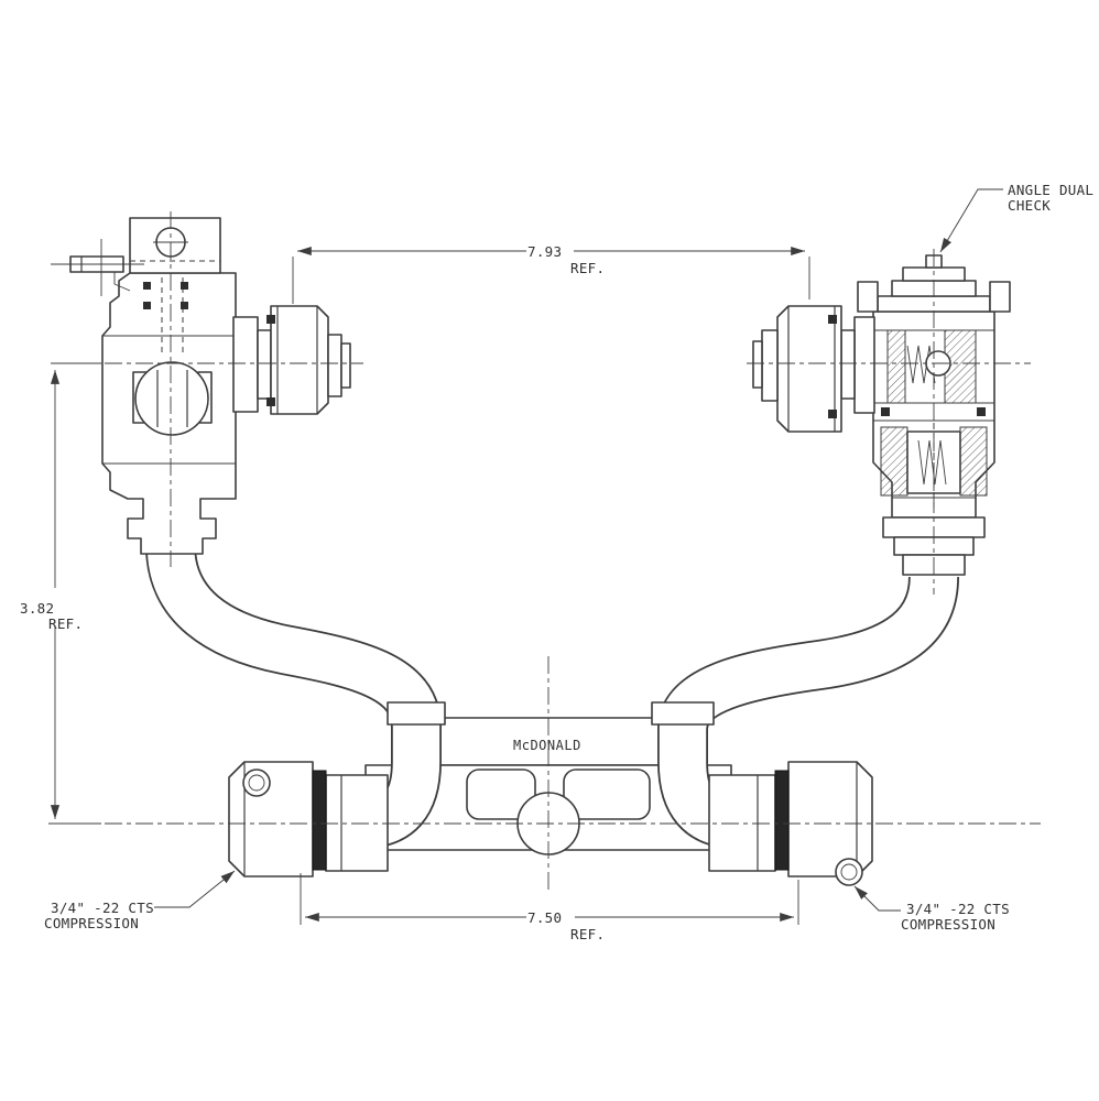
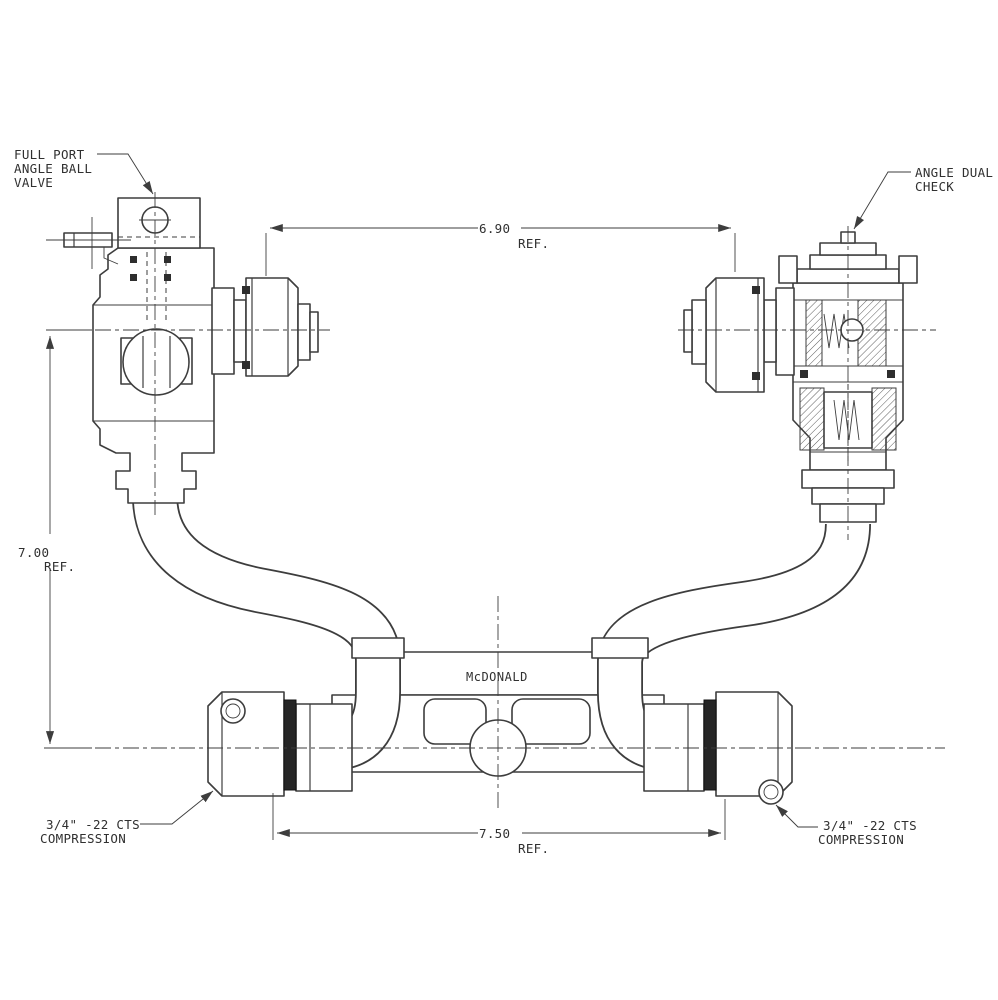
- 7.93
+ 6.90
  REF.
- 3.82
+ 7.00
  REF.
  7.50
  REF.
+ FULL PORT
+ ANGLE BALL
+ VALVE
  ANGLE DUAL
  CHECK
  3/4" -22 CTS
  COMPRESSION
  3/4" -22 CTS
  COMPRESSION
  McDONALD
